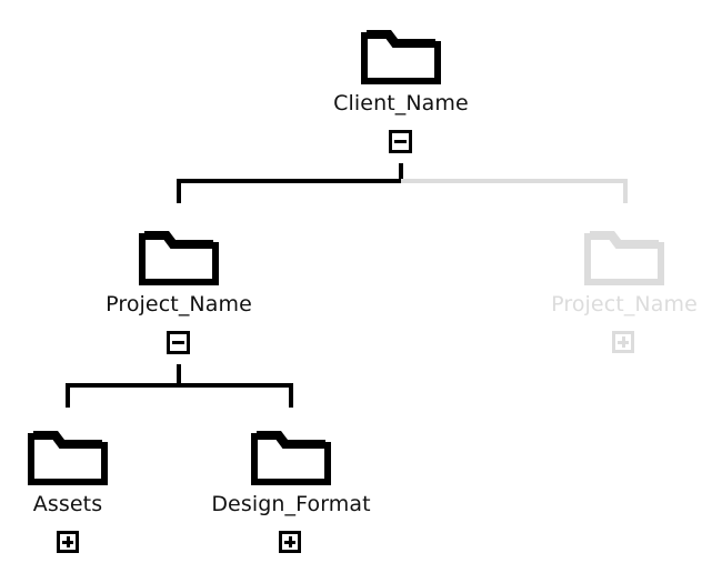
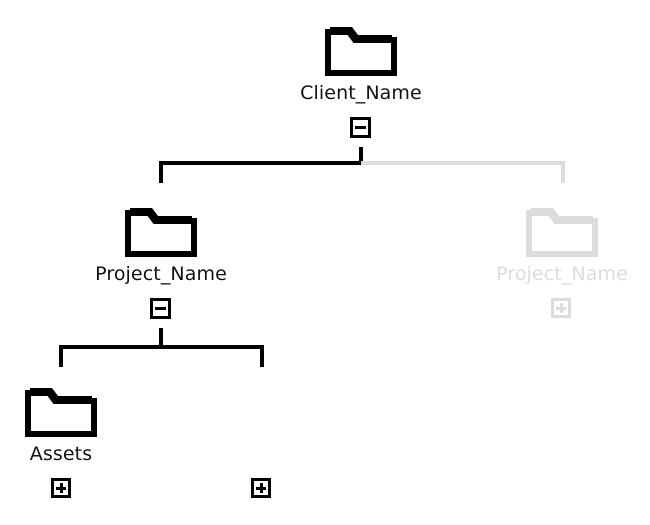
  Client_Name
  Project_Name
  Project_Name
  Assets
- Design_Format
